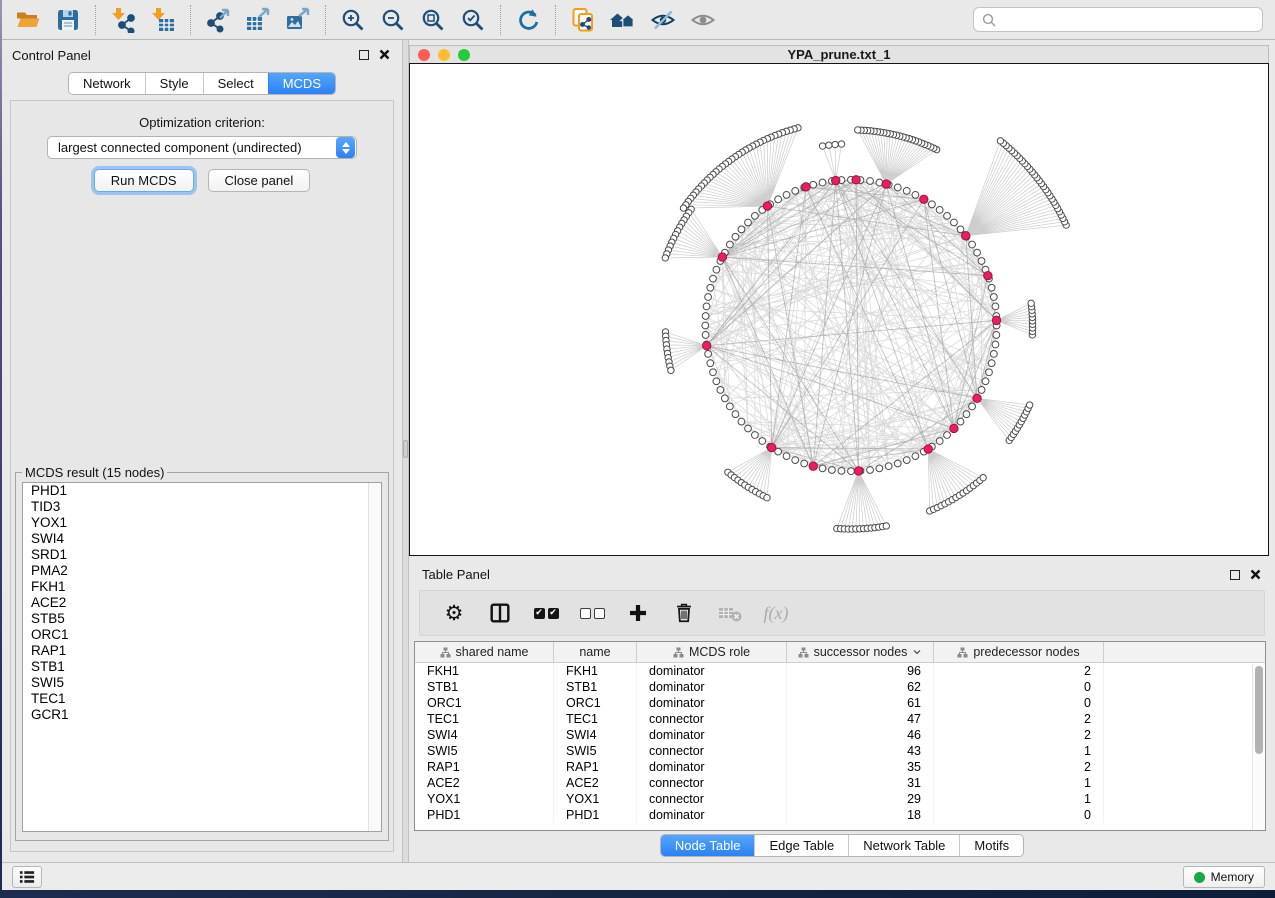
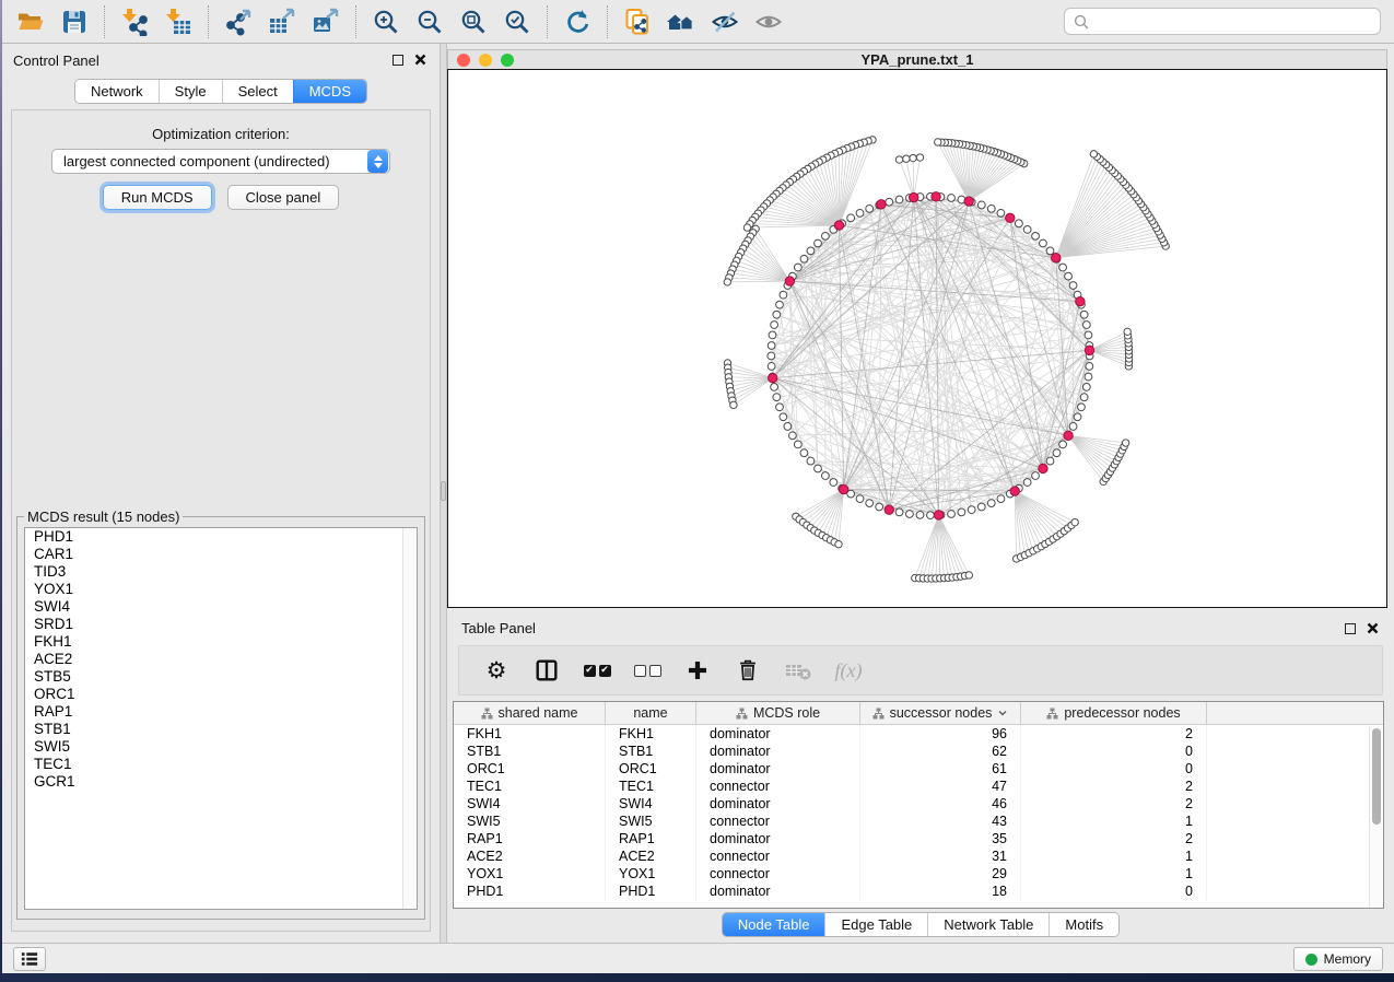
  Control Panel
  Network
  Style
  Select
  MCDS
  Optimization criterion:
  largest connected component (undirected)
  Run MCDS
  Close panel
  MCDS result (15 nodes)
  PHD1
+ CAR1
  TID3
  YOX1
  SWI4
  SRD1
- PMA2
  FKH1
  ACE2
  STB5
  ORC1
  RAP1
  STB1
  SWI5
  TEC1
  GCR1
  YPA_prune.txt_1
  Table Panel
  ⚙
  ✔
  ✔
  f(x)
  shared name
  name
  MCDS role
  successor nodes
  predecessor nodes
  FKH1
  FKH1
  dominator
  96
  2
  STB1
  STB1
  dominator
  62
  0
  ORC1
  ORC1
  dominator
  61
  0
  TEC1
  TEC1
  connector
  47
  2
  SWI4
  SWI4
  dominator
  46
  2
  SWI5
  SWI5
  connector
  43
  1
  RAP1
  RAP1
  dominator
  35
  2
  ACE2
  ACE2
  connector
  31
  1
  YOX1
  YOX1
  connector
  29
  1
  PHD1
  PHD1
  dominator
  18
  0
  Node Table
  Edge Table
  Network Table
  Motifs
  Memory
